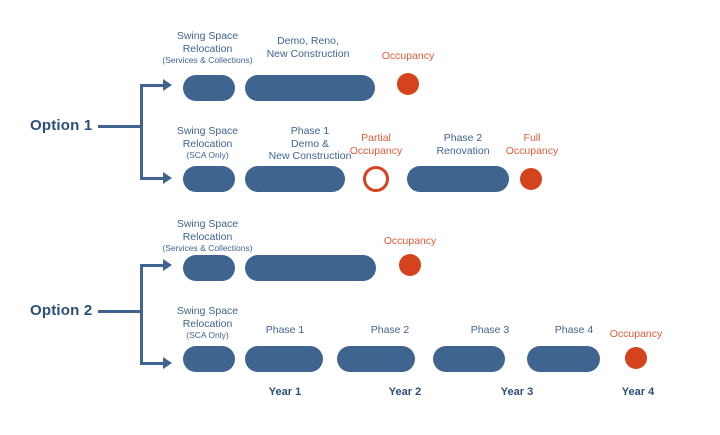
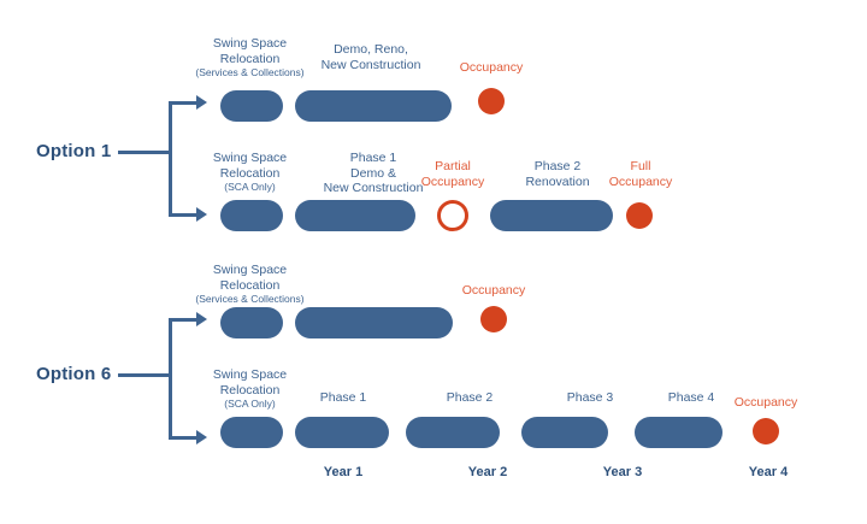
  Option 1
  Swing Space
  Relocation
  (Services & Collections)
  Demo, Reno,
  New Construction
  Occupancy
  Swing Space
  Relocation
  (SCA Only)
  Phase 1
  Demo &
  New Construction
  Partial
  Occupancy
  Phase 2
  Renovation
  Full
  Occupancy
- Option 2
+ Option 6
  Swing Space
  Relocation
  (Services & Collections)
  Occupancy
  Swing Space
  Relocation
  (SCA Only)
  Phase 1
  Phase 2
  Phase 3
  Phase 4
  Occupancy
  Year 1
  Year 2
  Year 3
  Year 4
